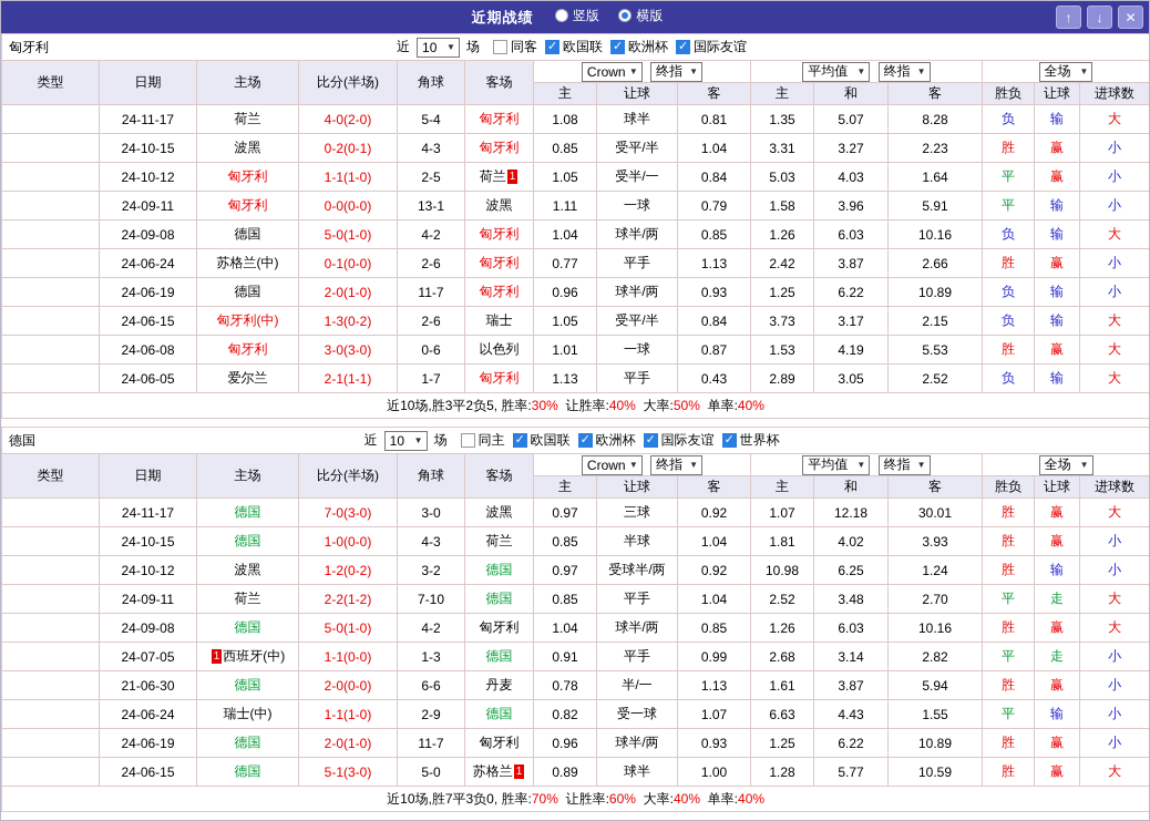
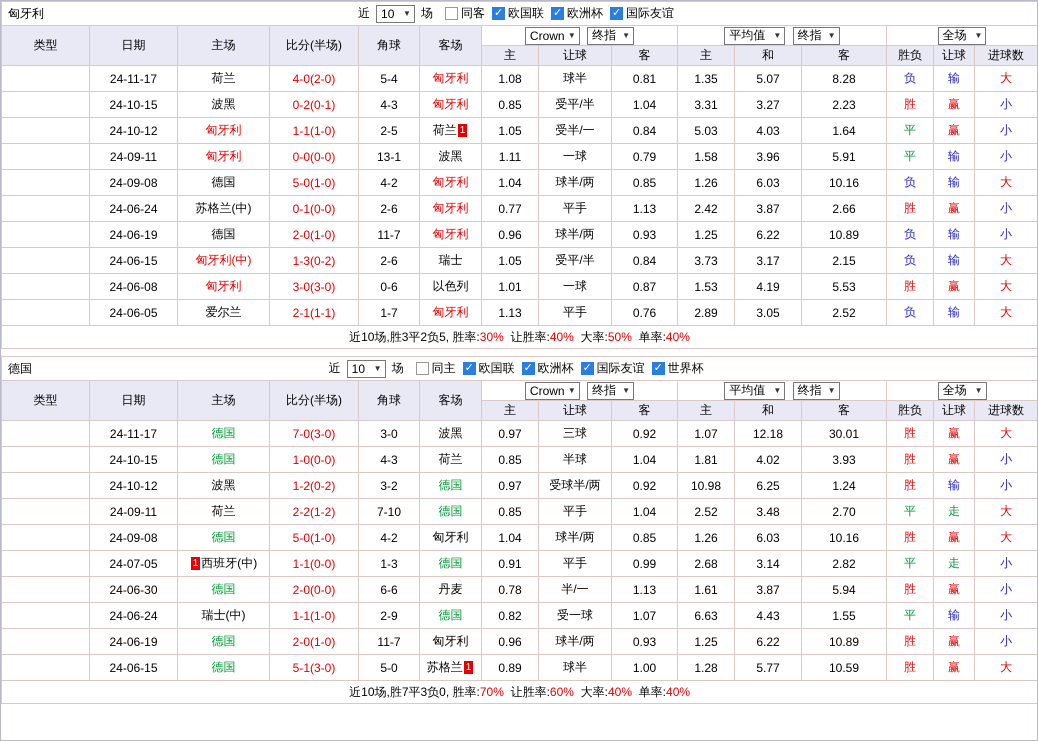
- 近期战绩
- 竖版
- 横版
- ↑
- ↓
- ✕
  匈牙利 近 10 ▼ 场 同客 欧国联 欧洲杯 国际友谊
  类型	日期	主场	比分(半场)	角球	客场	Crown ▼ 终指 ▼	平均值 ▼ 终指 ▼	全场 ▼
  主	让球	客	主	和	客	胜负	让球	进球数
  	24-11-17	荷兰	4-0(2-0)	5-4	匈牙利	1.08	球半	0.81	1.35	5.07	8.28	负	输	大
  	24-10-15	波黑	0-2(0-1)	4-3	匈牙利	0.85	受平/半	1.04	3.31	3.27	2.23	胜	赢	小
  	24-10-12	匈牙利	1-1(1-0)	2-5	荷兰 1	1.05	受半/一	0.84	5.03	4.03	1.64	平	赢	小
  	24-09-11	匈牙利	0-0(0-0)	13-1	波黑	1.11	一球	0.79	1.58	3.96	5.91	平	输	小
  	24-09-08	德国	5-0(1-0)	4-2	匈牙利	1.04	球半/两	0.85	1.26	6.03	10.16	负	输	大
  	24-06-24	苏格兰(中)	0-1(0-0)	2-6	匈牙利	0.77	平手	1.13	2.42	3.87	2.66	胜	赢	小
  	24-06-19	德国	2-0(1-0)	11-7	匈牙利	0.96	球半/两	0.93	1.25	6.22	10.89	负	输	小
  	24-06-15	匈牙利(中)	1-3(0-2)	2-6	瑞士	1.05	受平/半	0.84	3.73	3.17	2.15	负	输	大
  	24-06-08	匈牙利	3-0(3-0)	0-6	以色列	1.01	一球	0.87	1.53	4.19	5.53	胜	赢	大
- 	24-06-05	爱尔兰	2-1(1-1)	1-7	匈牙利	1.13	平手	0.43	2.89	3.05	2.52	负	输	大
+ 	24-06-05	爱尔兰	2-1(1-1)	1-7	匈牙利	1.13	平手	0.76	2.89	3.05	2.52	负	输	大
  近10场,胜3平2负5, 胜率:30% 让胜率:40% 大率:50% 单率:40%
  德国 近 10 ▼ 场 同主 欧国联 欧洲杯 国际友谊 世界杯
  类型	日期	主场	比分(半场)	角球	客场	Crown ▼ 终指 ▼	平均值 ▼ 终指 ▼	全场 ▼
  主	让球	客	主	和	客	胜负	让球	进球数
  	24-11-17	德国	7-0(3-0)	3-0	波黑	0.97	三球	0.92	1.07	12.18	30.01	胜	赢	大
  	24-10-15	德国	1-0(0-0)	4-3	荷兰	0.85	半球	1.04	1.81	4.02	3.93	胜	赢	小
  	24-10-12	波黑	1-2(0-2)	3-2	德国	0.97	受球半/两	0.92	10.98	6.25	1.24	胜	输	小
  	24-09-11	荷兰	2-2(1-2)	7-10	德国	0.85	平手	1.04	2.52	3.48	2.70	平	走	大
  	24-09-08	德国	5-0(1-0)	4-2	匈牙利	1.04	球半/两	0.85	1.26	6.03	10.16	胜	赢	大
  	24-07-05	1 西班牙(中)	1-1(0-0)	1-3	德国	0.91	平手	0.99	2.68	3.14	2.82	平	走	小
- 	21-06-30	德国	2-0(0-0)	6-6	丹麦	0.78	半/一	1.13	1.61	3.87	5.94	胜	赢	小
+ 	24-06-30	德国	2-0(0-0)	6-6	丹麦	0.78	半/一	1.13	1.61	3.87	5.94	胜	赢	小
  	24-06-24	瑞士(中)	1-1(1-0)	2-9	德国	0.82	受一球	1.07	6.63	4.43	1.55	平	输	小
  	24-06-19	德国	2-0(1-0)	11-7	匈牙利	0.96	球半/两	0.93	1.25	6.22	10.89	胜	赢	小
  	24-06-15	德国	5-1(3-0)	5-0	苏格兰 1	0.89	球半	1.00	1.28	5.77	10.59	胜	赢	大
  近10场,胜7平3负0, 胜率:70% 让胜率:60% 大率:40% 单率:40%
